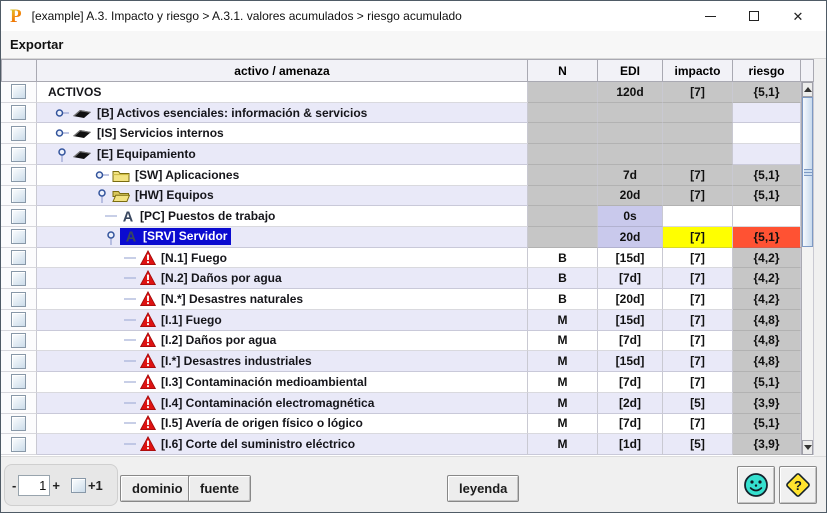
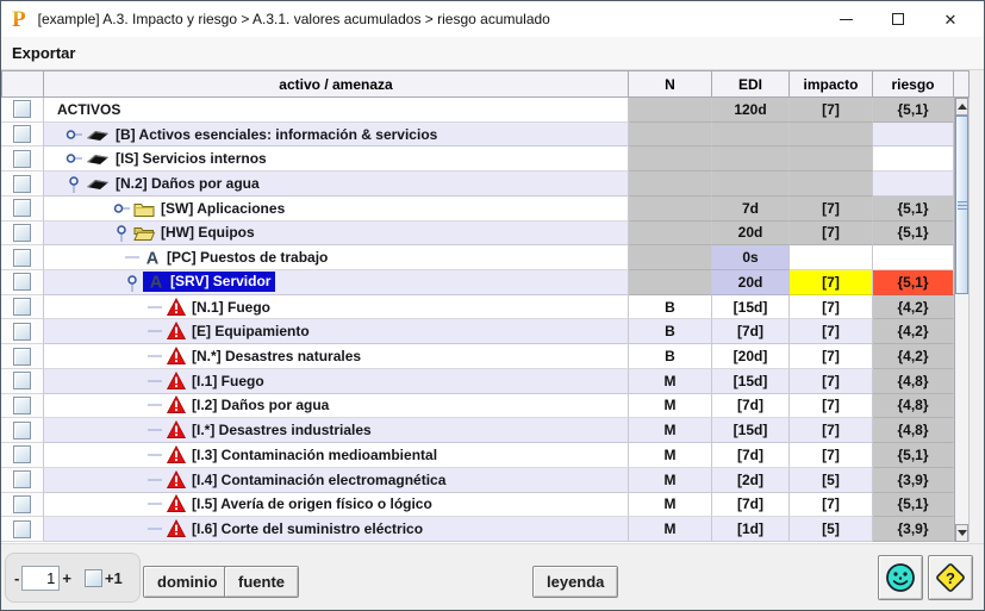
  P
  [example] A.3. Impacto y riesgo > A.3.1. valores acumulados > riesgo acumulado
  ✕
  Exportar
  activo / amenaza
  N
  EDI
  impacto
  riesgo
  ACTIVOS
  120d
  [7]
  {5,1}
  [B] Activos esenciales: información & servicios
  [IS] Servicios internos
- [E] Equipamiento
+ [N.2] Daños por agua
  [SW] Aplicaciones
  7d
  [7]
  {5,1}
  [HW] Equipos
  20d
  [7]
  {5,1}
  A
  [PC] Puestos de trabajo
  0s
  A
  [SRV] Servidor
  20d
  [7]
  {5,1}
  [N.1] Fuego
  B
  [15d]
  [7]
  {4,2}
- [N.2] Daños por agua
+ [E] Equipamiento
  B
  [7d]
  [7]
  {4,2}
  [N.*] Desastres naturales
  B
  [20d]
  [7]
  {4,2}
  [I.1] Fuego
  M
  [15d]
  [7]
  {4,8}
  [I.2] Daños por agua
  M
  [7d]
  [7]
  {4,8}
  [I.*] Desastres industriales
  M
  [15d]
  [7]
  {4,8}
  [I.3] Contaminación medioambiental
  M
  [7d]
  [7]
  {5,1}
  [I.4] Contaminación electromagnética
  M
  [2d]
  [5]
  {3,9}
  [I.5] Avería de origen físico o lógico
  M
  [7d]
  [7]
  {5,1}
  [I.6] Corte del suministro eléctrico
  M
  [1d]
  [5]
  {3,9}
  -
  1
  +
  +1
  dominio
  fuente
  leyenda
  ?
